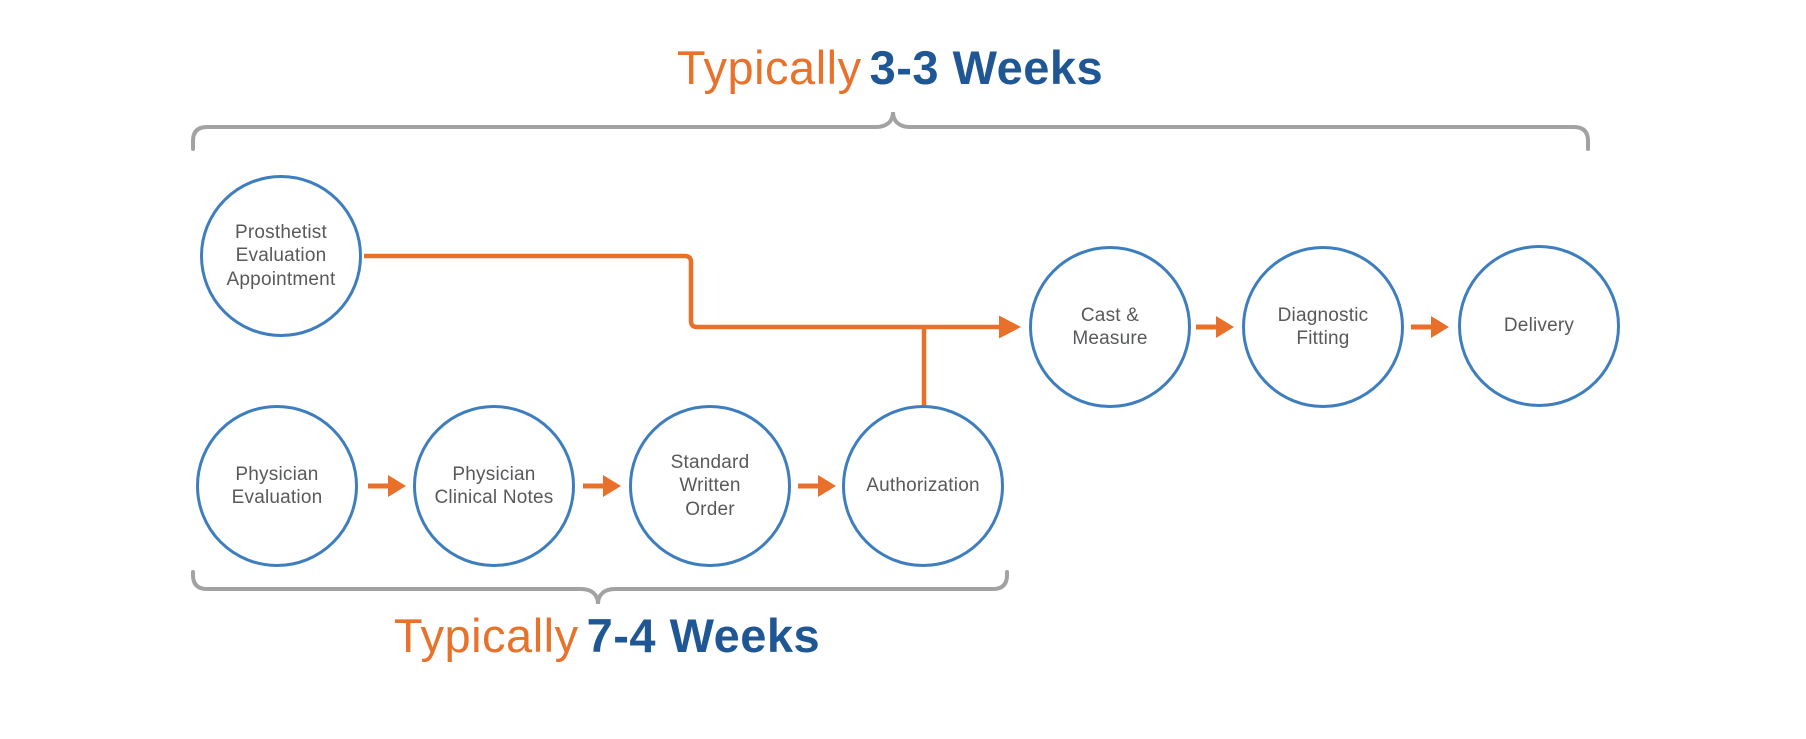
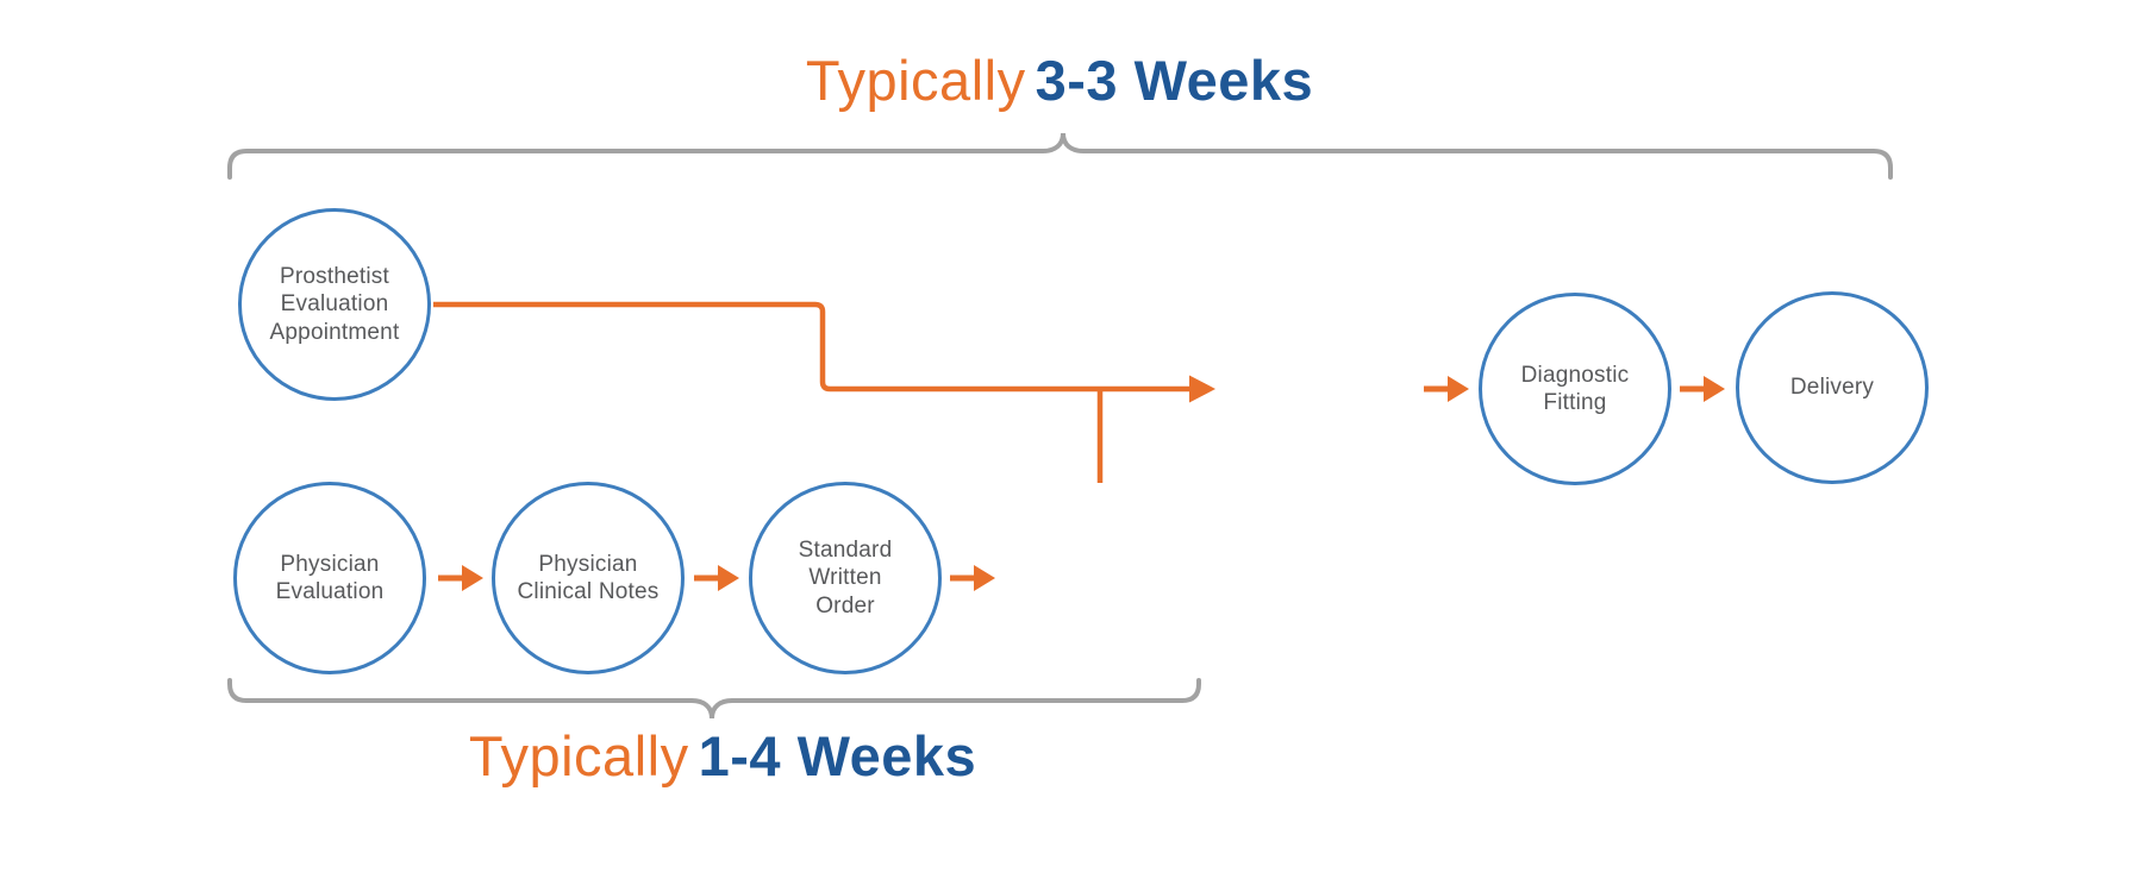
  Typically 3-3 Weeks
  Prosthetist
  Evaluation
  Appointment
  Physician
  Evaluation
  Physician
  Clinical Notes
  Standard
  Written
  Order
- Authorization
- Cast &
- Measure
  Diagnostic
  Fitting
  Delivery
- Typically 7-4 Weeks
+ Typically 1-4 Weeks
